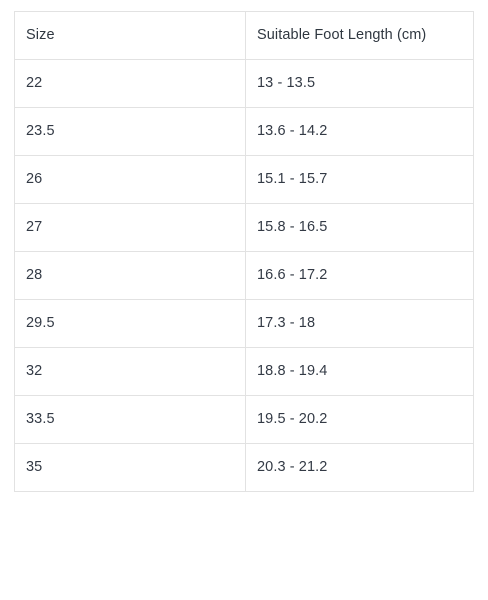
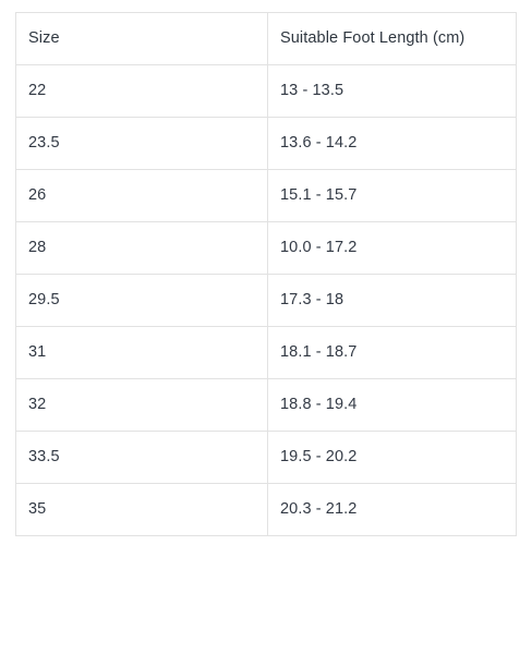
  Size	Suitable Foot Length (cm)
  22	13 - 13.5
  23.5	13.6 - 14.2
  26	15.1 - 15.7
- 27	15.8 - 16.5
- 28	16.6 - 17.2
+ 28	10.0 - 17.2
  29.5	17.3 - 18
+ 31	18.1 - 18.7
  32	18.8 - 19.4
  33.5	19.5 - 20.2
  35	20.3 - 21.2
